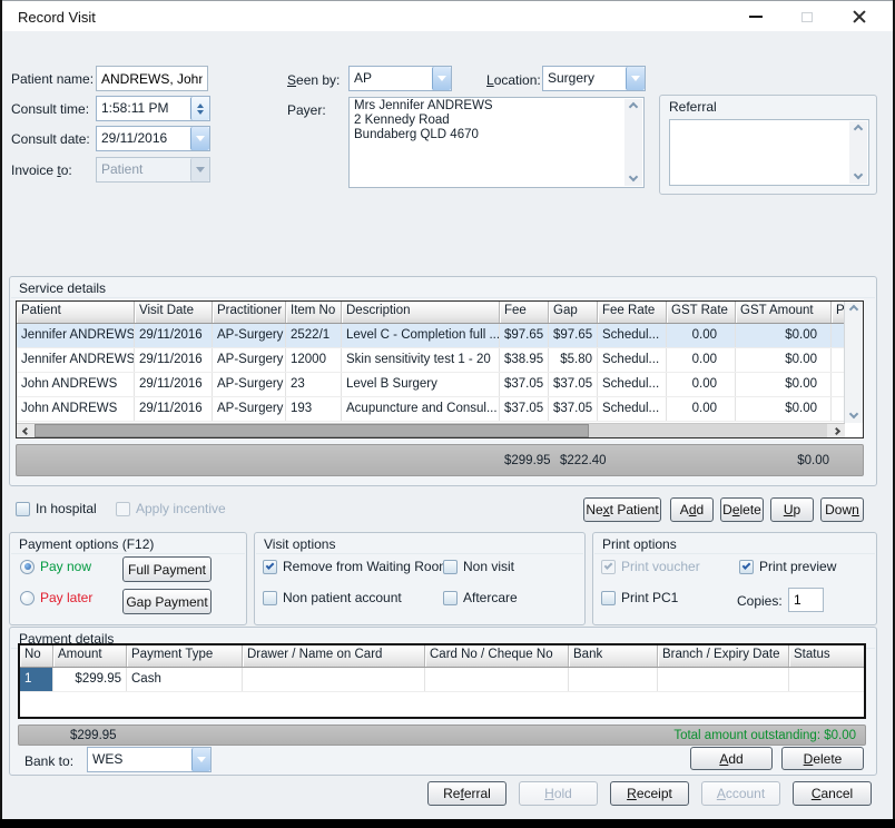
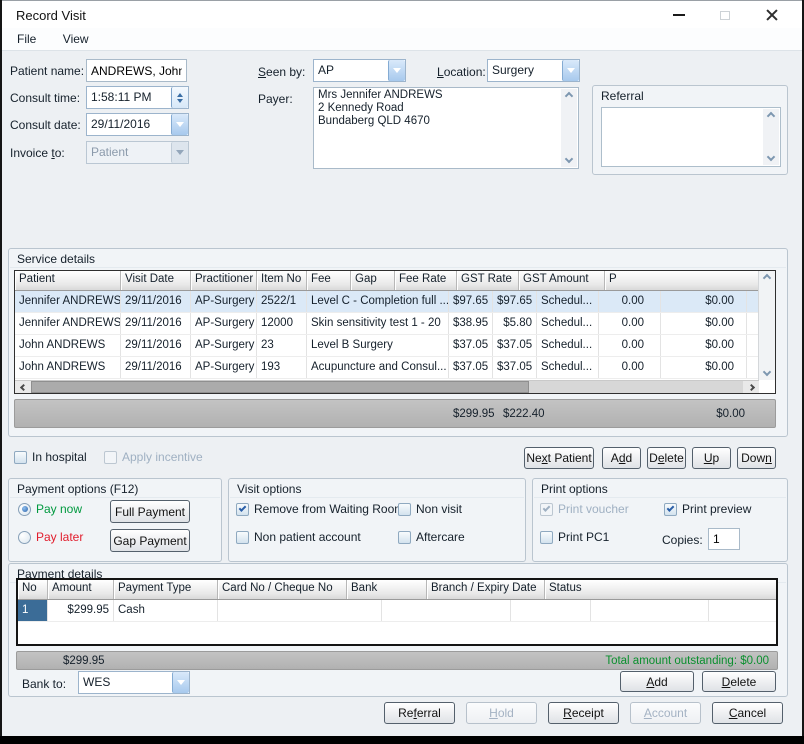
  Record Visit
+ File View
  Patient name:
  ANDREWS, John
  Consult time:
  1:58:11 PM
  Consult date:
  29/11/2016
  Invoice to:
  Patient
  Seen by:
  AP
  Location:
  Surgery
  Payer:
  Mrs Jennifer ANDREWS
  2 Kennedy Road
  Bundaberg QLD 4670
  Referral
  Service details
  Patient
  Visit Date
  Practitioner
  Item No
- Description
  Fee
  Gap
  Fee Rate
  GST Rate
  GST Amount
  P
  Jennifer ANDREWS
  29/11/2016
  AP-Surgery
  2522/1
  Level C - Completion full ...
  $97.65
  $97.65
  Schedul...
  0.00
  $0.00
  Jennifer ANDREWS
  29/11/2016
  AP-Surgery
  12000
  Skin sensitivity test 1 - 20
  $38.95
  $5.80
  Schedul...
  0.00
  $0.00
  John ANDREWS
  29/11/2016
  AP-Surgery
  23
  Level B Surgery
  $37.05
  $37.05
  Schedul...
  0.00
  $0.00
  John ANDREWS
  29/11/2016
  AP-Surgery
  193
  Acupuncture and Consul...
  $37.05
  $37.05
  Schedul...
  0.00
  $0.00
  $299.95
  $222.40
  $0.00
  In hospital
  Apply incentive
  Ne
  x
  t Patient
  A
  d
  d
  D
  e
  lete
  U
  p
  Dow
  n
  Payment options (F12)
  Pay now
  Pay later
  Full Payment
  Gap Payment
  Visit options
  Remove from Waiting Roo
  Non patient account
  Non visit
  Aftercare
  Print options
  Print voucher
  Print preview
  Print PC1
  Copies:
  1
  Payment details
  No
  Amount
  Payment Type
- Drawer / Name on Card
  Card No / Cheque No
  Bank
  Branch / Expiry Date
  Status
  1
  $299.95
  Cash
  $299.95
  Total amount outstanding: $0.00
  Bank to:
  WES
  A
  dd
  D
  elete
  Re
  f
  erral
  H
  old
  R
  eceipt
  A
  ccount
  C
  ancel
